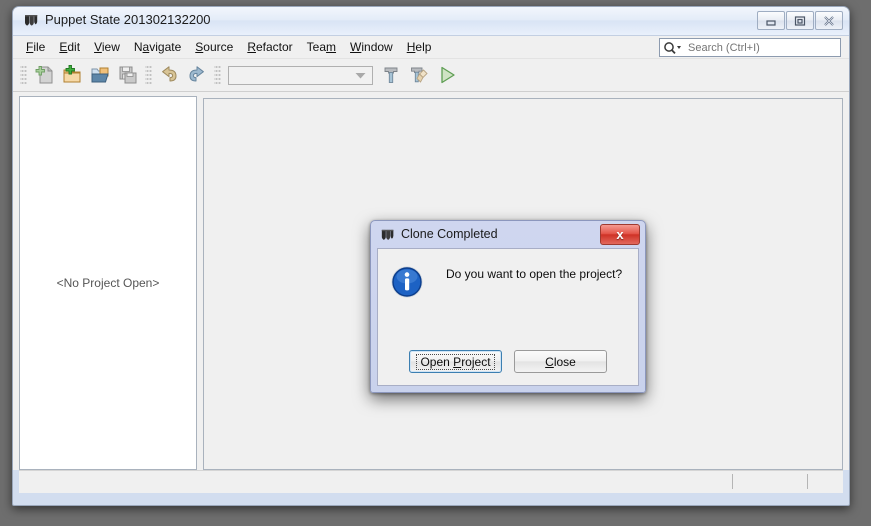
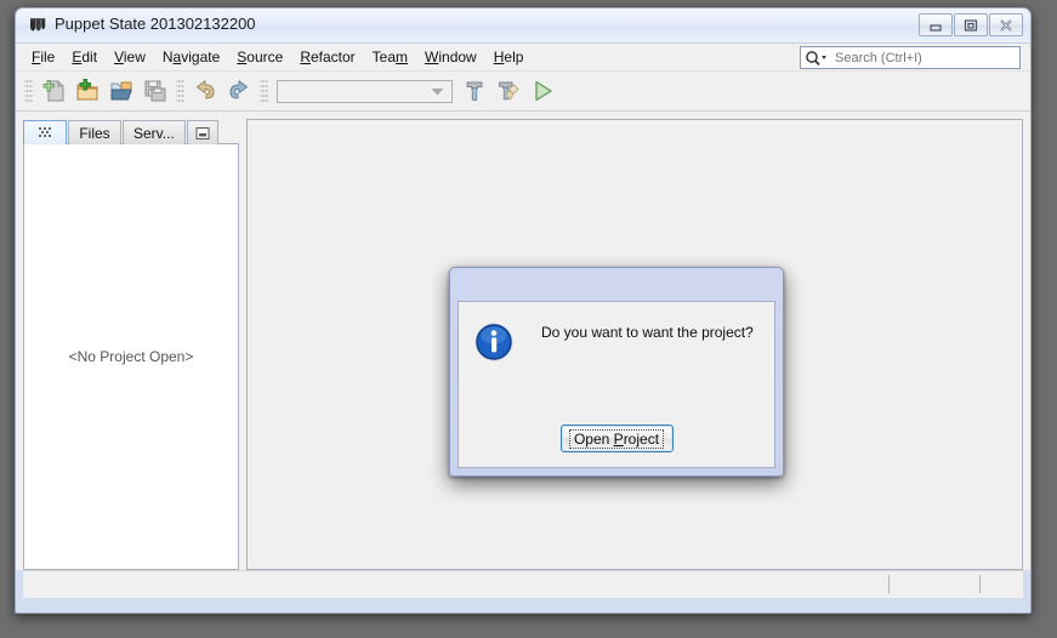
  Puppet State 201302132200
  File
  Edit
  View
  Navigate
  Source
  Refactor
  Team
  Window
  Help
  Search (Ctrl+I)
+ Files
+ Serv...
  <No Project Open>
- Clone Completed
- x
- Do you want to open the project?
+ Do you want to want the project?
  Open Project
- Close
